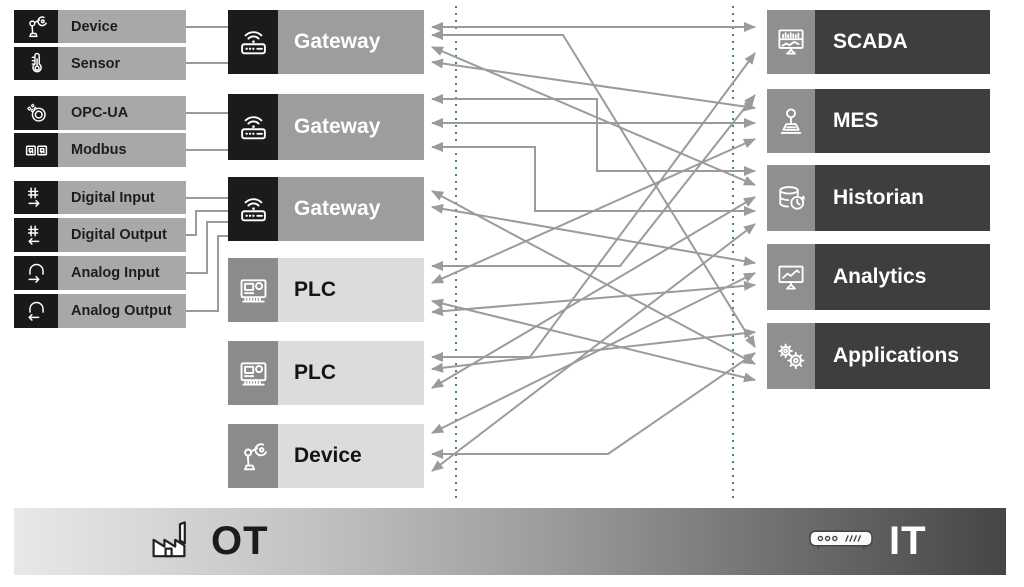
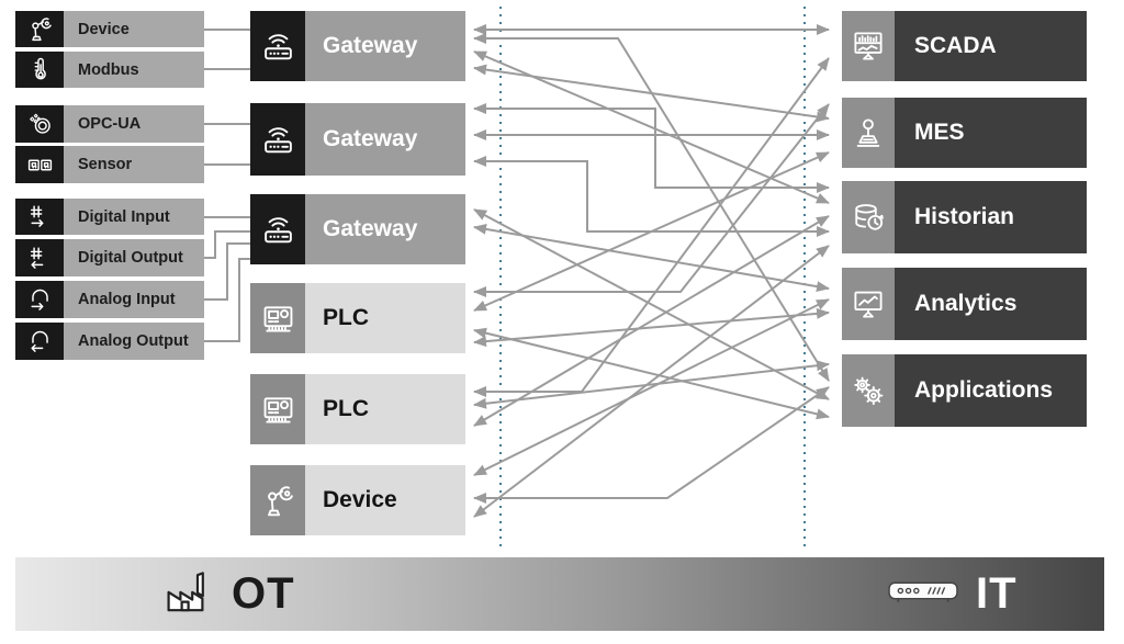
  Device
- Sensor
+ Modbus
  OPC-UA
- Modbus
+ Sensor
  Digital Input
  Digital Output
  Analog Input
  Analog Output
  Gateway
  Gateway
  Gateway
  PLC
  PLC
  Device
  SCADA
  MES
  Historian
  Analytics
  Applications
  OT
  IT
